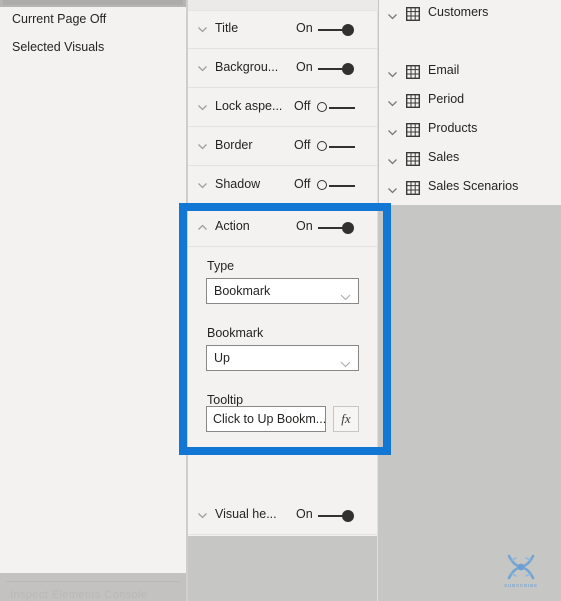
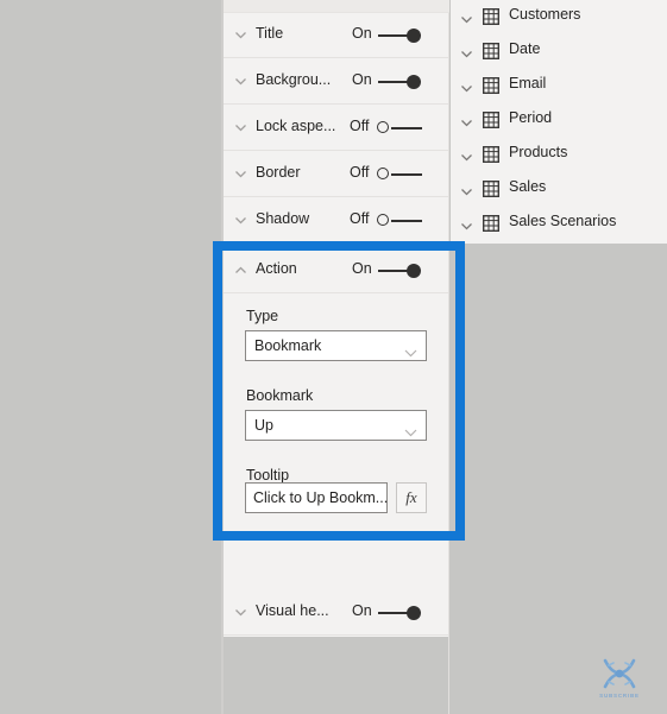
- Current Page Off
- Selected Visuals
  Title
  On
  Backgrou...
  On
  Lock aspe...
  Off
  Border
  Off
  Shadow
  Off
  Action
  On
  Type
  Bookmark
  Bookmark
  Up
  Tooltip
  Click to Up Bookm...
  fx
  Visual he...
  On
  Customers
+ Date
  Email
  Period
  Products
  Sales
  Sales Scenarios
